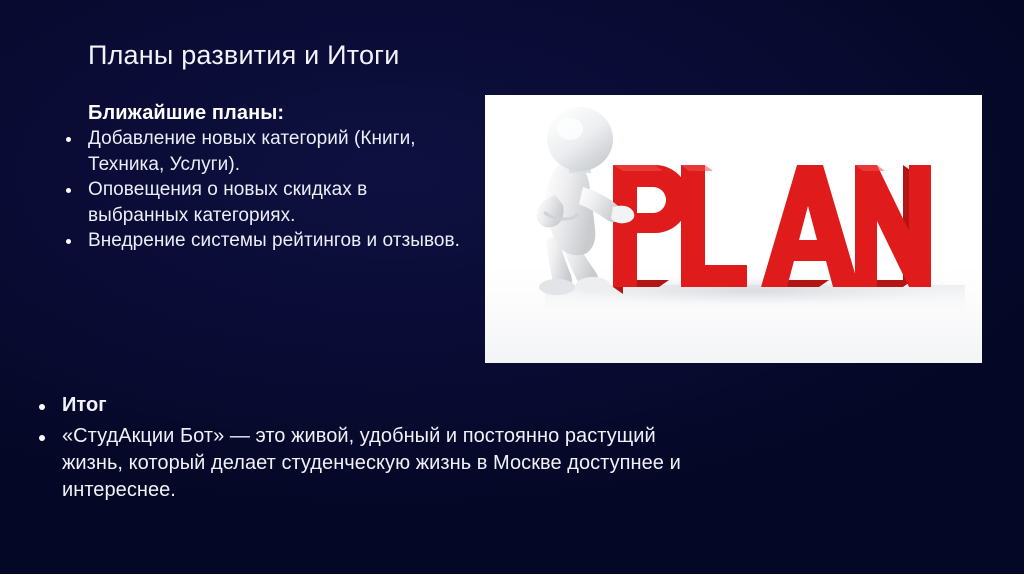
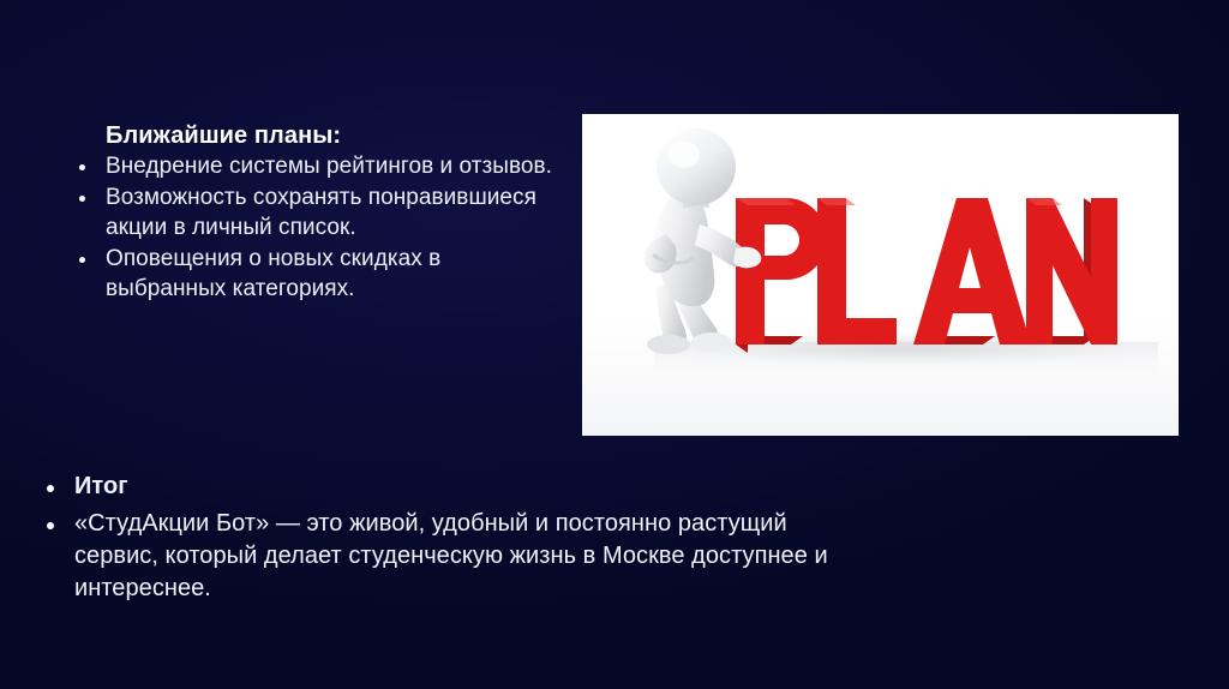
- Планы развития и Итоги
  Ближайшие планы:
- Добавление новых категорий (Книги, Техника, Услуги).
- Оповещения о новых скидках в выбранных категориях.
+ Внедрение системы рейтингов и отзывов.
+ Возможность сохранять понравившиеся акции в личный список.
- Внедрение системы рейтингов и отзывов.
+ Оповещения о новых скидках в выбранных категориях.
  Итог
- «СтудАкции Бот» — это живой, удобный и постоянно растущий жизнь, который делает студенческую жизнь в Москве доступнее и интереснее.
+ «СтудАкции Бот» — это живой, удобный и постоянно растущий сервис, который делает студенческую жизнь в Москве доступнее и интереснее.
